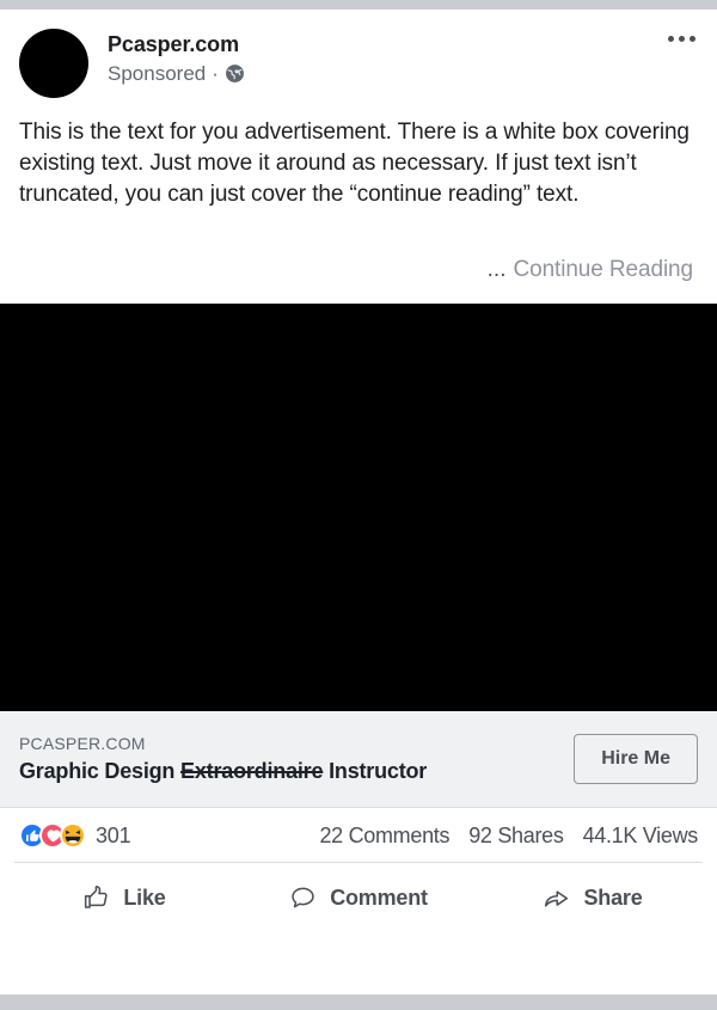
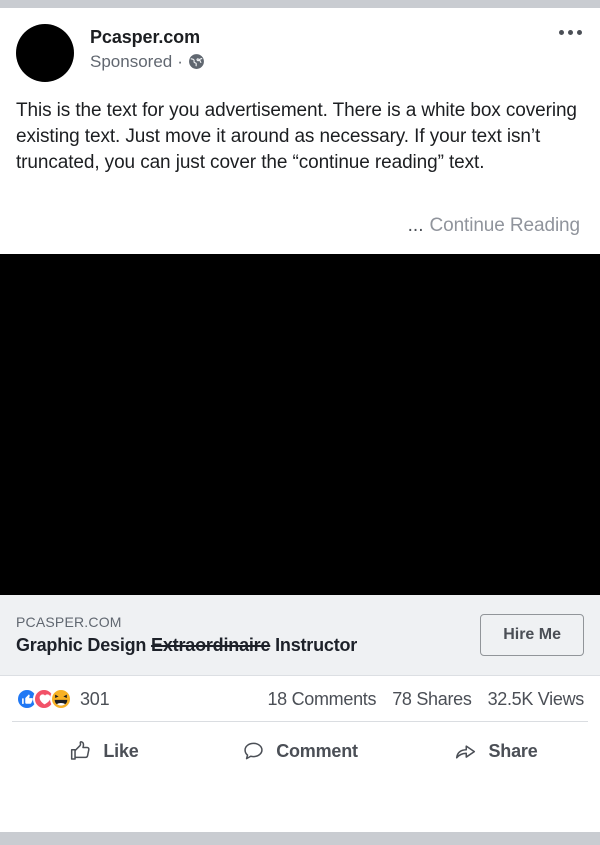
  Pcasper.com
  Sponsored
  ·
- This is the text for you advertisement. There is a white box covering existing text. Just move it around as necessary. If just text isn’t truncated, you can just cover the “continue reading” text.
+ This is the text for you advertisement. There is a white box covering existing text. Just move it around as necessary. If your text isn’t truncated, you can just cover the “continue reading” text.
  ...
  Continue Reading
  PCASPER.COM
  Graphic Design Extraordinaire Instructor
  Hire Me
  301
- 22 Comments
+ 18 Comments
- 92 Shares
+ 78 Shares
- 44.1K Views
+ 32.5K Views
  Like
  Comment
  Share
